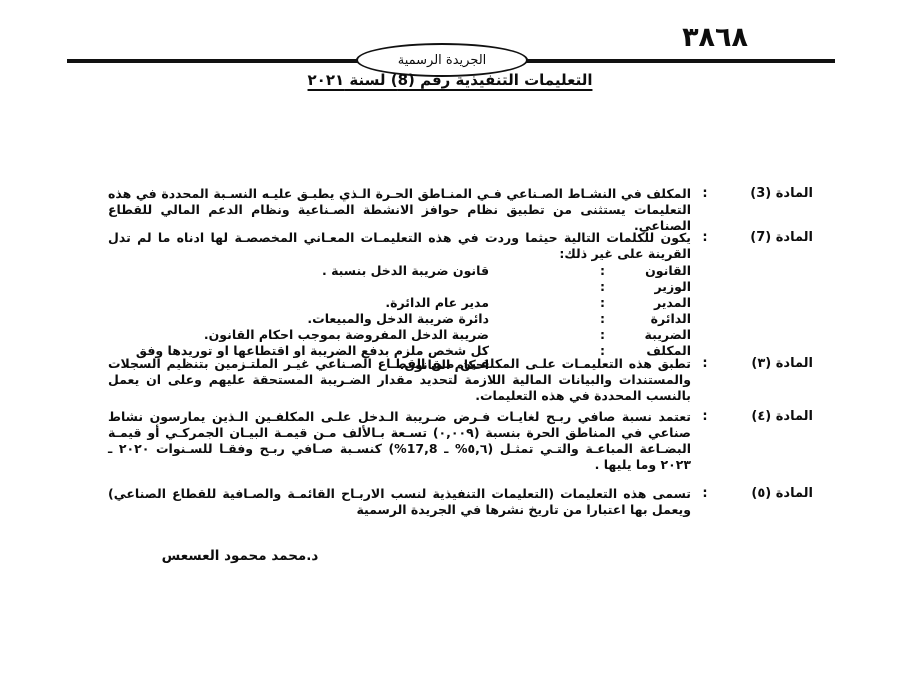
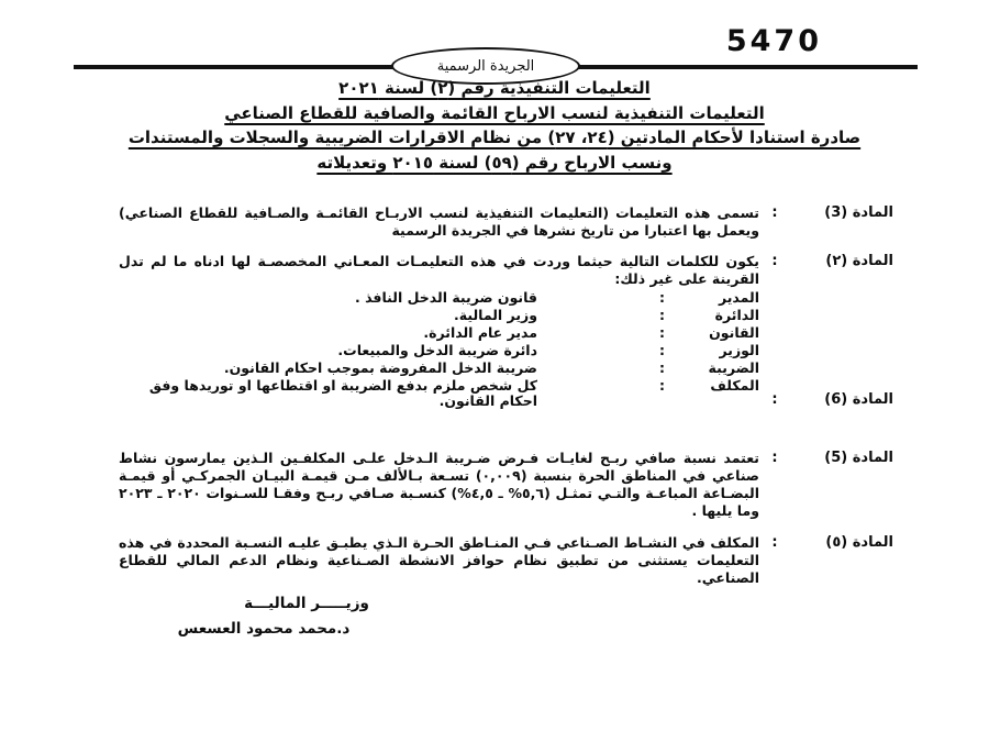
- ٣٨٦٨
+ 5470
  الجريدة الرسمية
- التعليمات التنفيذية رقم (8) لسنة ٢٠٢١
+ التعليمات التنفيذية رقم (٢) لسنة ٢٠٢١
+ التعليمات التنفيذية لنسب الارباح القائمة والصافية للقطاع الصناعي
+ صادرة استنادا لأحكام المادتين (٢٤، ٢٧) من نظام الاقرارات الضريبية والسجلات والمستندات
+ ونسب الارباح رقم (٥٩) لسنة ٢٠١٥ وتعديلاته
  المادة (3)
  :
- المكلف في النشـاط الصـناعي فـي المنـاطق الحـرة الـذي يطبـق عليـه النسـبة المحددة في هذه التعليمات يستثنى من تطبيق نظام حوافز الانشطة الصـناعية ونظام الدعم المالي للقطاع الصناعي.
+ تسمى هذه التعليمات (التعليمات التنفيذية لنسب الاربـاح القائمـة والصـافية للقطاع الصناعي) ويعمل بها اعتبارا من تاريخ نشرها في الجريدة الرسمية
- المادة (7)
+ المادة (٢)
  :
  يكون للكلمات التالية حيثما وردت في هذه التعليمـات المعـاني المخصصـة لها ادناه ما لم تدل القرينة على غير ذلك:
- القانون
+ المدير
  :
- قانون ضريبة الدخل بنسبة .
+ قانون ضريبة الدخل النافذ .
- الوزير
+ الدائرة
  :
+ وزير المالية.
- المدير
+ القانون
  :
  مدير عام الدائرة.
- الدائرة
+ الوزير
  :
  دائرة ضريبة الدخل والمبيعات.
  الضريبة
  :
  ضريبة الدخل المفروضة بموجب احكام القانون.
  المكلف
  :
  كل شخص ملزم بدفع الضريبة او اقتطاعها او توريدها وفق احكام القانون.
- المادة (٣)
+ المادة (6)
  :
- تطبق هذه التعليمـات علـى المكلفـين مـن القطـاع الصـناعي غيـر الملتـزمين بتنظيم السجلات والمستندات والبيانات المالية اللازمة لتحديد مقدار الضـريبة المستحقة عليهم وعلى ان يعمل بالنسب المحددة في هذه التعليمات.
- المادة (٤)
+ المادة (5)
  :
- تعتمد نسبة صافي ربـح لغايـات فـرض ضـريبة الـدخل علـى المكلفـين الـذين يمارسون نشاط صناعي في المناطق الحرة بنسبة (٠,٠٠٩) تسـعة بـالألف مـن قيمـة البيـان الجمركـي أو قيمـة البضـاعة المباعـة والتـي تمثـل (٥,٦% ـ 17,8%) كنسـبة صـافي ربـح وفقـا للسـنوات ٢٠٢٠ ـ ٢٠٢٣ وما يليها .
+ تعتمد نسبة صافي ربـح لغايـات فـرض ضـريبة الـدخل علـى المكلفـين الـذين يمارسون نشاط صناعي في المناطق الحرة بنسبة (٠,٠٠٩) تسـعة بـالألف مـن قيمـة البيـان الجمركـي أو قيمـة البضـاعة المباعـة والتـي تمثـل (٥,٦% ـ ٤,٥%) كنسـبة صـافي ربـح وفقـا للسـنوات ٢٠٢٠ ـ ٢٠٢٣ وما يليها .
  المادة (٥)
  :
- تسمى هذه التعليمات (التعليمات التنفيذية لنسب الاربـاح القائمـة والصـافية للقطاع الصناعي) ويعمل بها اعتبارا من تاريخ نشرها في الجريدة الرسمية
+ المكلف في النشـاط الصـناعي فـي المنـاطق الحـرة الـذي يطبـق عليـه النسـبة المحددة في هذه التعليمات يستثنى من تطبيق نظام حوافز الانشطة الصـناعية ونظام الدعم المالي للقطاع الصناعي.
+ وزيـــــر الماليـــة
  د.محمد محمود العسعس
